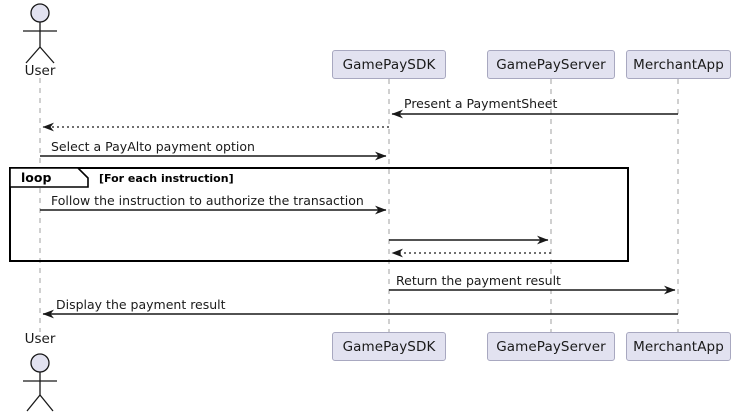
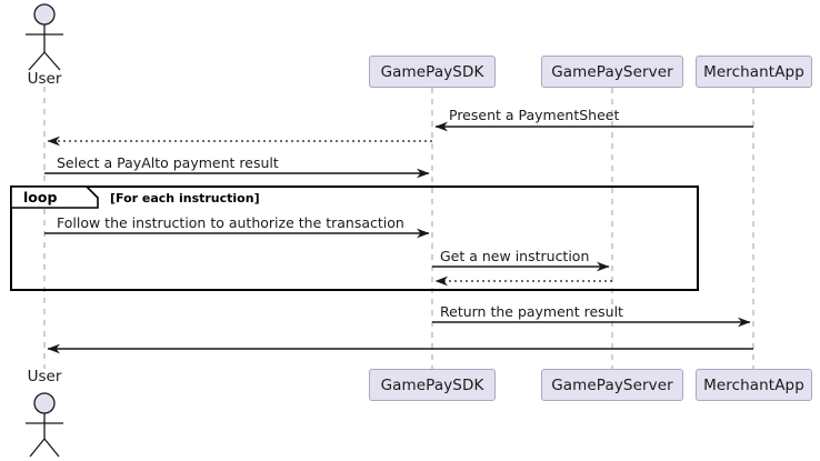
  User
  User
  GamePaySDK
  GamePayServer
  MerchantApp
  GamePaySDK
  GamePayServer
  MerchantApp
  loop
  [For each instruction]
  Present a PaymentSheet
- Select a PayAlto payment option
+ Select a PayAlto payment result
  Follow the instruction to authorize the transaction
+ Get a new instruction
  Return the payment result
- Display the payment result
